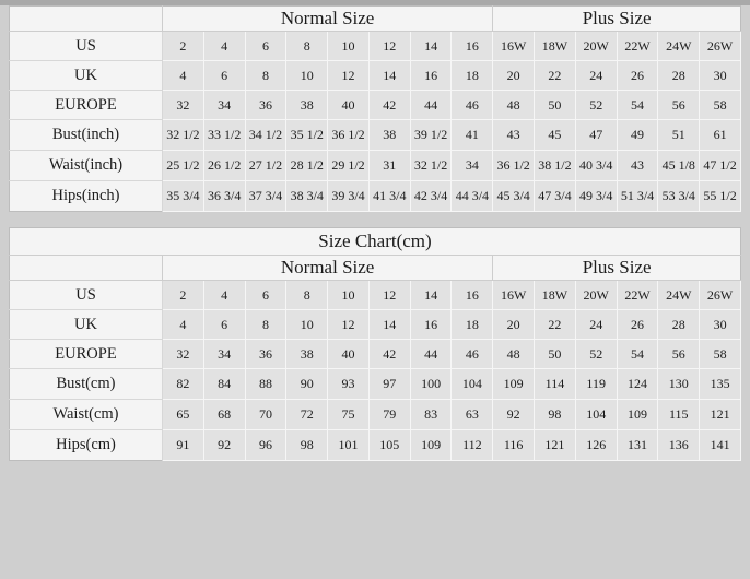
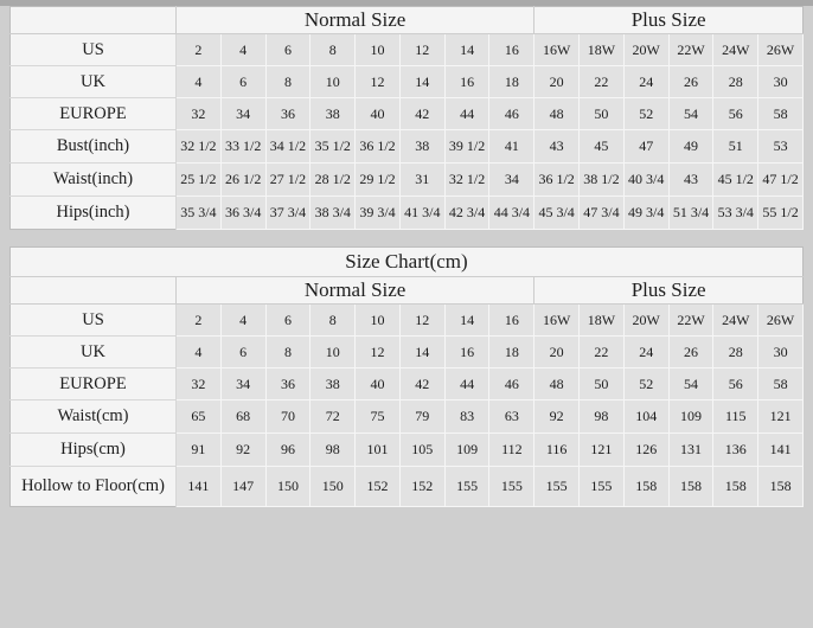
  	Normal Size	Plus Size
  US	2	4	6	8	10	12	14	16	16W	18W	20W	22W	24W	26W
  UK	4	6	8	10	12	14	16	18	20	22	24	26	28	30
  EUROPE	32	34	36	38	40	42	44	46	48	50	52	54	56	58
- Bust(inch)	32 1/2	33 1/2	34 1/2	35 1/2	36 1/2	38	39 1/2	41	43	45	47	49	51	61
+ Bust(inch)	32 1/2	33 1/2	34 1/2	35 1/2	36 1/2	38	39 1/2	41	43	45	47	49	51	53
- Waist(inch)	25 1/2	26 1/2	27 1/2	28 1/2	29 1/2	31	32 1/2	34	36 1/2	38 1/2	40 3/4	43	45 1/8	47 1/2
+ Waist(inch)	25 1/2	26 1/2	27 1/2	28 1/2	29 1/2	31	32 1/2	34	36 1/2	38 1/2	40 3/4	43	45 1/2	47 1/2
  Hips(inch)	35 3/4	36 3/4	37 3/4	38 3/4	39 3/4	41 3/4	42 3/4	44 3/4	45 3/4	47 3/4	49 3/4	51 3/4	53 3/4	55 1/2
  Size Chart(cm)
  	Normal Size	Plus Size
  US	2	4	6	8	10	12	14	16	16W	18W	20W	22W	24W	26W
  UK	4	6	8	10	12	14	16	18	20	22	24	26	28	30
  EUROPE	32	34	36	38	40	42	44	46	48	50	52	54	56	58
- Bust(cm)	82	84	88	90	93	97	100	104	109	114	119	124	130	135
  Waist(cm)	65	68	70	72	75	79	83	63	92	98	104	109	115	121
  Hips(cm)	91	92	96	98	101	105	109	112	116	121	126	131	136	141
+ Hollow to Floor(cm)	141	147	150	150	152	152	155	155	155	155	158	158	158	158
